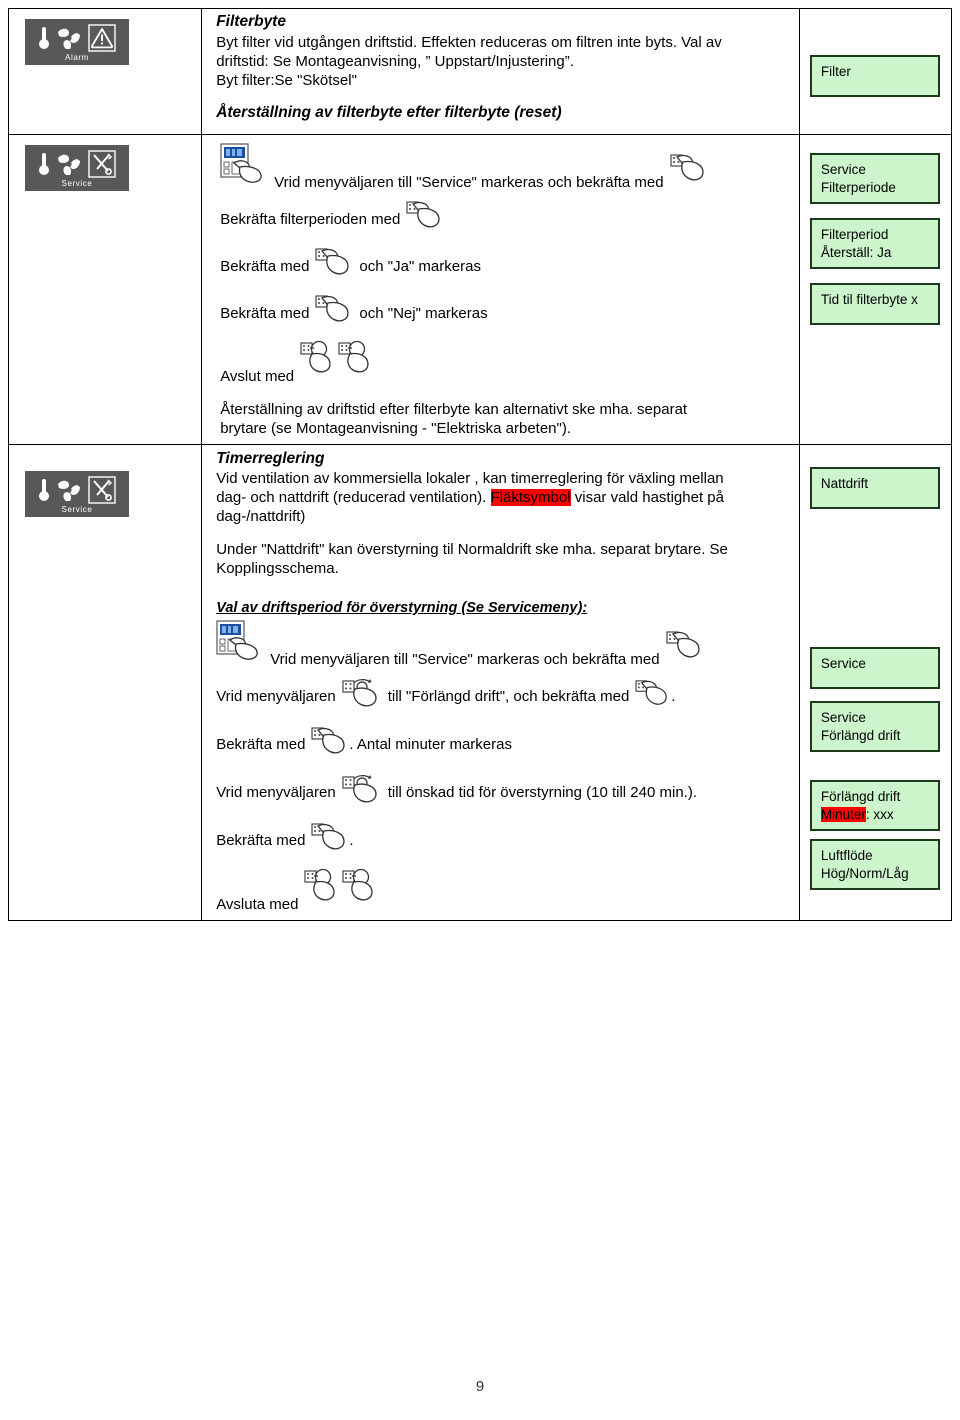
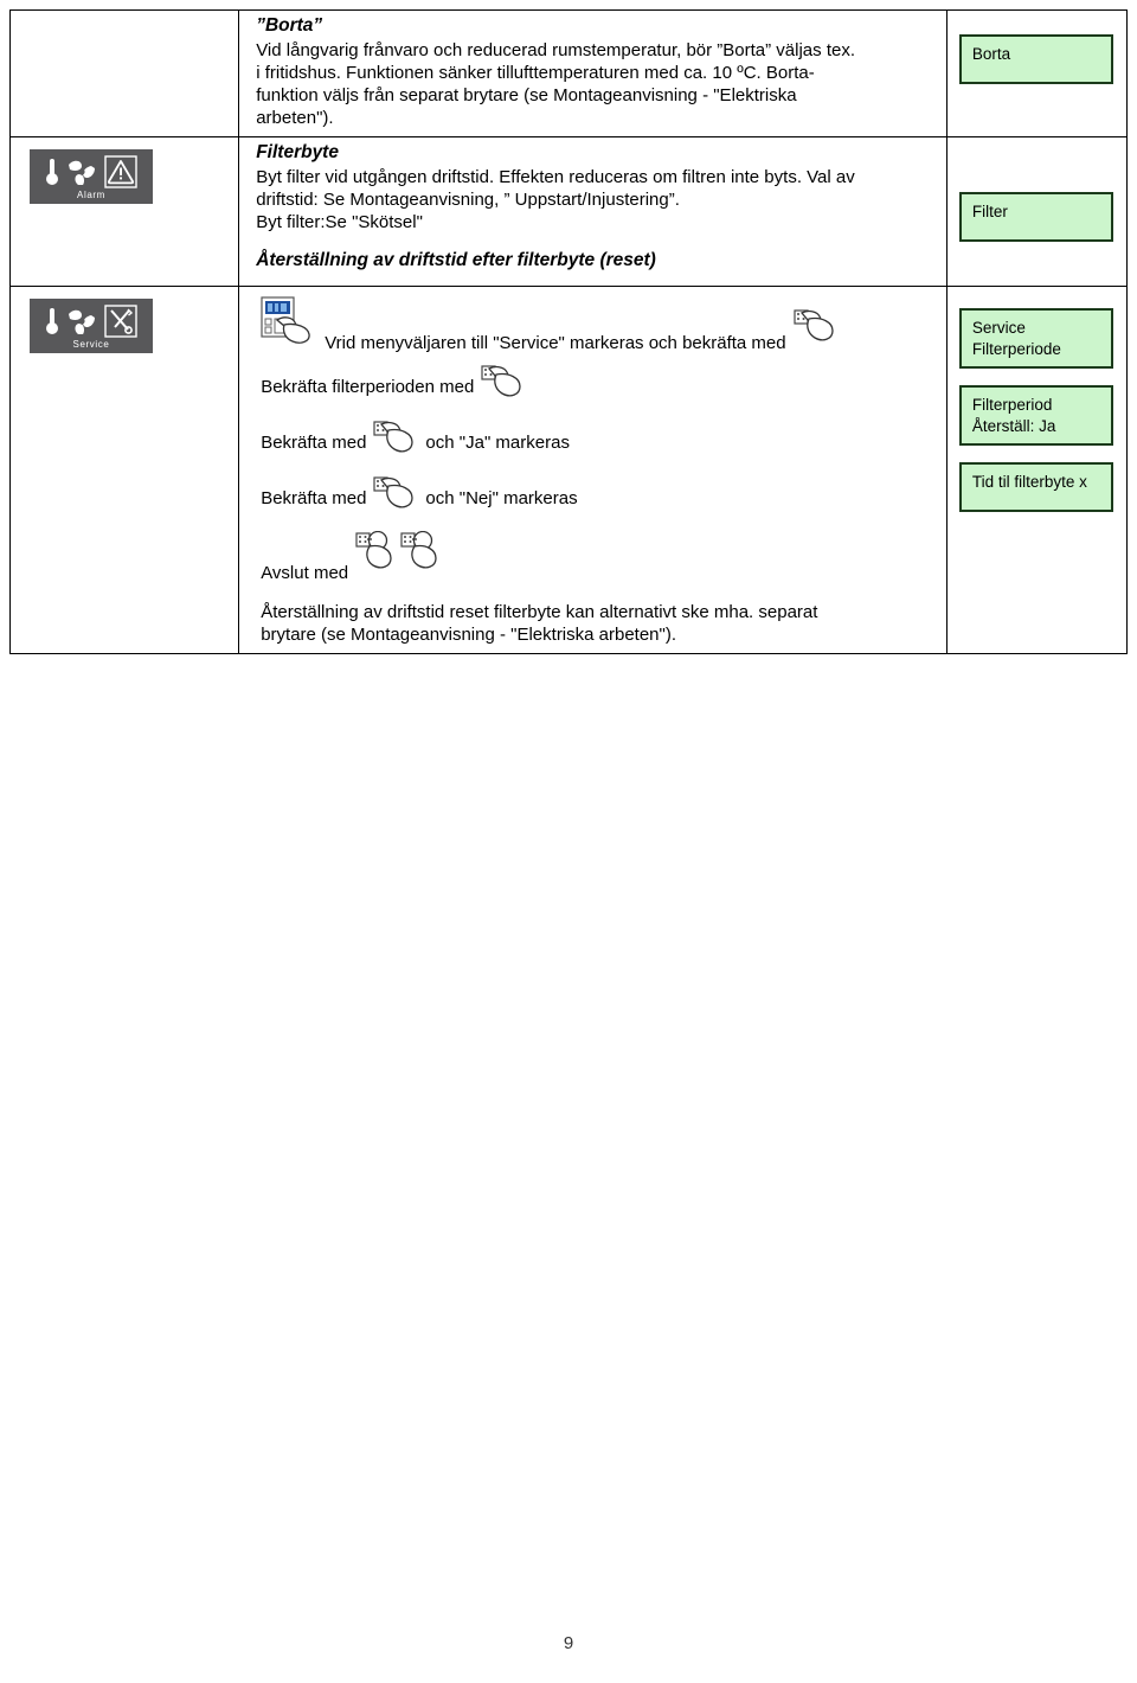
+ 	”Borta” Vid långvarig frånvaro och reducerad rumstemperatur, bör ”Borta” väljas tex. i fritidshus. Funktionen sänker tillufttemperaturen med ca. 10 ºC. Borta- funktion väljs från separat brytare (se Montageanvisning - "Elektriska arbeten").	Borta
- Alarm	Filterbyte Byt filter vid utgången driftstid. Effekten reduceras om filtren inte byts. Val av driftstid: Se Montageanvisning, ” Uppstart/Injustering”. Byt filter:Se "Skötsel" Återställning av filterbyte efter filterbyte (reset)	Filter
+ Alarm	Filterbyte Byt filter vid utgången driftstid. Effekten reduceras om filtren inte byts. Val av driftstid: Se Montageanvisning, ” Uppstart/Injustering”. Byt filter:Se "Skötsel" Återställning av driftstid efter filterbyte (reset)	Filter
- Service	Vrid menyväljaren till "Service" markeras och bekräfta med Bekräfta filterperioden med Bekräfta med och "Ja" markeras Bekräfta med och "Nej" markeras Avslut med Återställning av driftstid efter filterbyte kan alternativt ske mha. separat brytare (se Montageanvisning - "Elektriska arbeten").	Service Filterperiode Filterperiod Återställ: Ja Tid til filterbyte x
+ Service	Vrid menyväljaren till "Service" markeras och bekräfta med Bekräfta filterperioden med Bekräfta med och "Ja" markeras Bekräfta med och "Nej" markeras Avslut med Återställning av driftstid reset filterbyte kan alternativt ske mha. separat brytare (se Montageanvisning - "Elektriska arbeten").	Service Filterperiode Filterperiod Återställ: Ja Tid til filterbyte x
- Service	Timerreglering Vid ventilation av kommersiella lokaler , kan timerreglering för växling mellan dag- och nattdrift (reducerad ventilation). Fläktsymbol visar vald hastighet på dag-/nattdrift) Under "Nattdrift" kan överstyrning til Normaldrift ske mha. separat brytare. Se Kopplingsschema. Val av driftsperiod för överstyrning (Se Servicemeny): Vrid menyväljaren till "Service" markeras och bekräfta med Vrid menyväljaren till "Förlängd drift", och bekräfta med . Bekräfta med . Antal minuter markeras Vrid menyväljaren till önskad tid för överstyrning (10 till 240 min.). Bekräfta med . Avsluta med	Nattdrift Service Service Förlängd drift Förlängd drift Minuter: xxx Luftflöde Hög/Norm/Låg
  9
